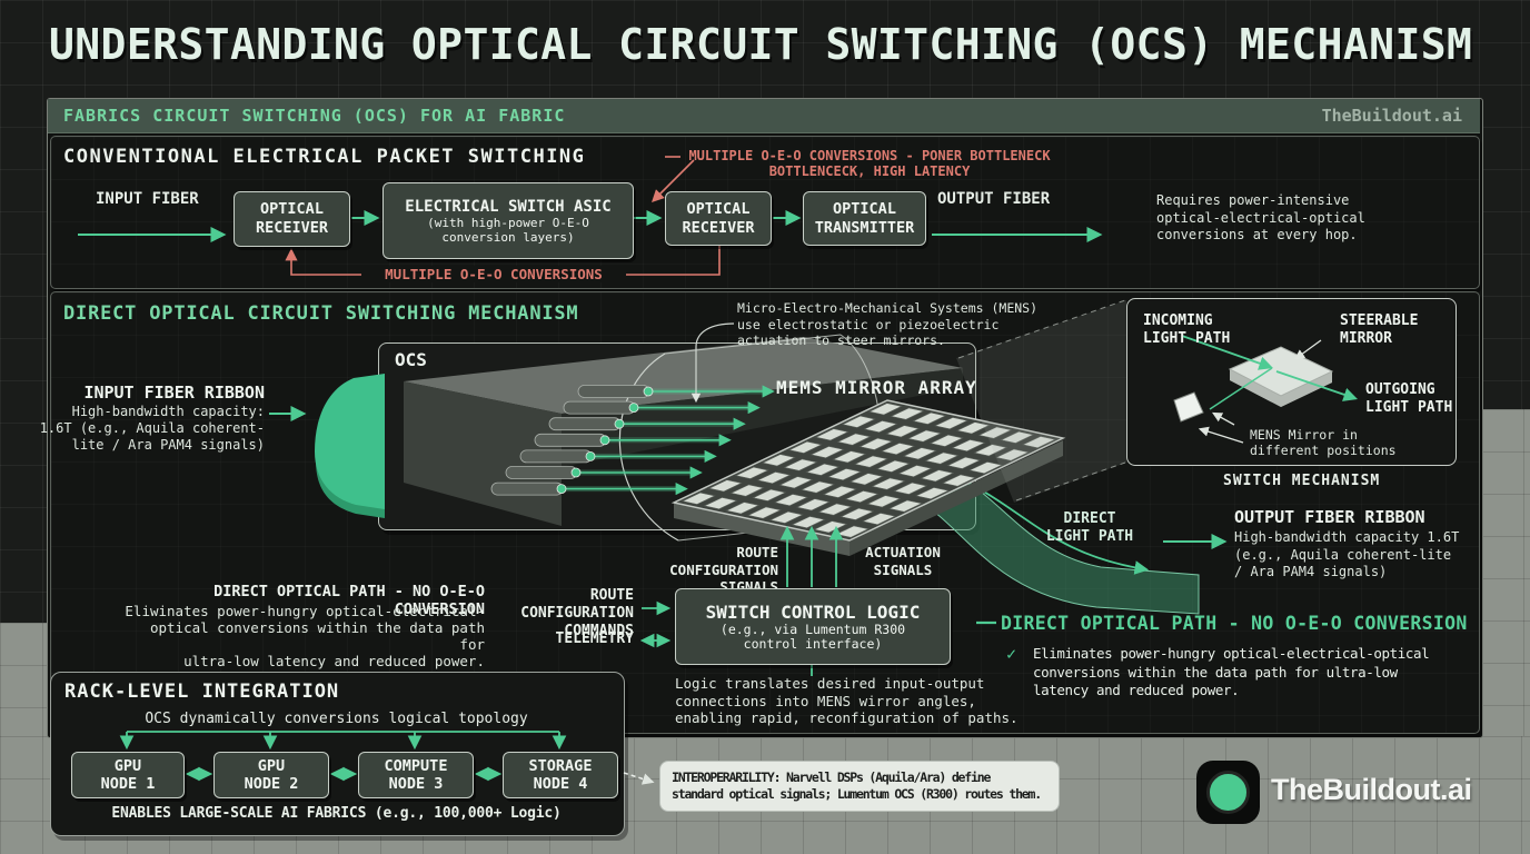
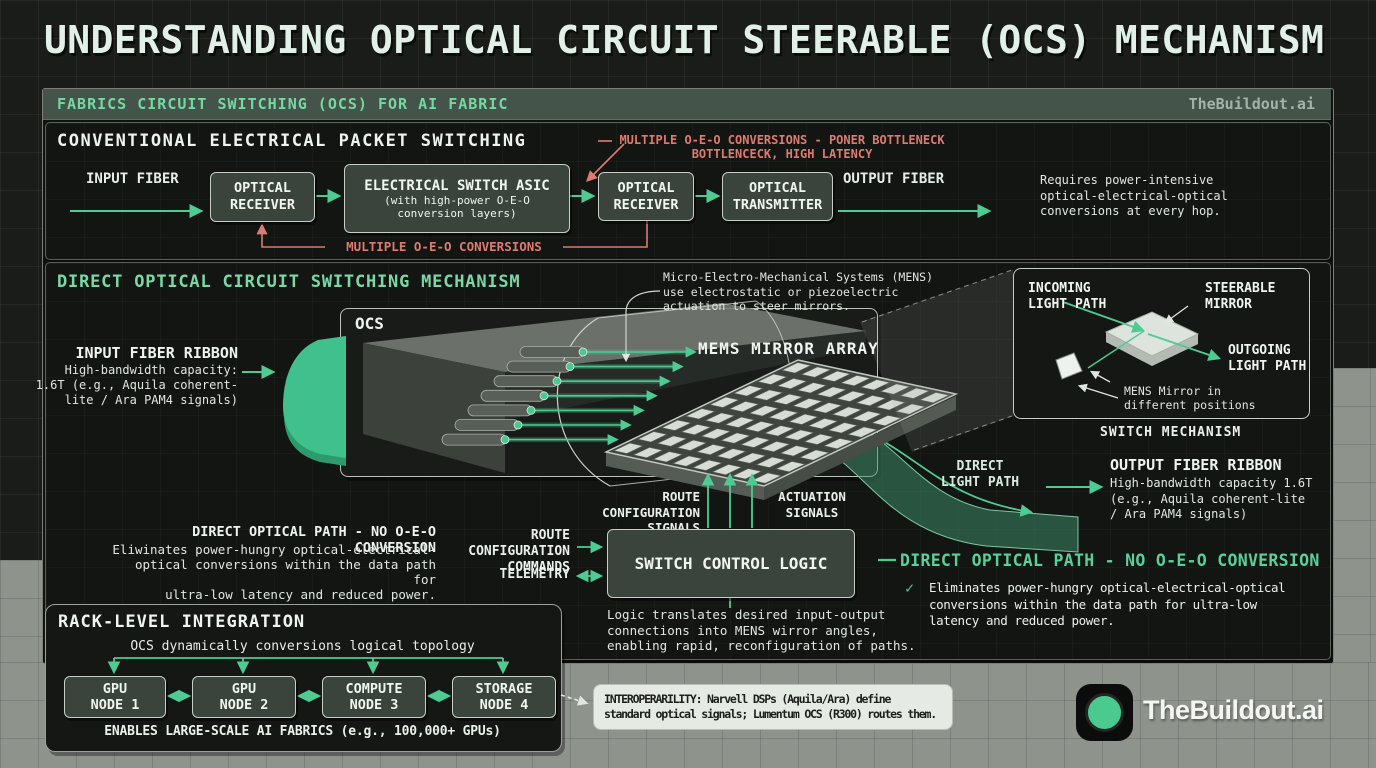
- UNDERSTANDING OPTICAL CIRCUIT SWITCHING (OCS) MECHANISM
+ UNDERSTANDING OPTICAL CIRCUIT STEERABLE (OCS) MECHANISM
  FABRICS CIRCUIT SWITCHING (OCS) FOR AI FABRIC
  TheBuildout.ai
  CONVENTIONAL ELECTRICAL PACKET SWITCHING
  MULTIPLE O-E-O CONVERSIONS - PONER BOTTLENECK
  BOTTLENCECK, HIGH LATENCY
  INPUT FIBER
  OPTICAL
  RECEIVER
  ELECTRICAL SWITCH ASIC
  (with high-power O-E-O
  conversion layers)
  OPTICAL
  RECEIVER
  OPTICAL
  TRANSMITTER
  OUTPUT FIBER
  Requires power-intensive
  optical-electrical-optical
  conversions at every hop.
  MULTIPLE O-E-O CONVERSIONS
  DIRECT OPTICAL CIRCUIT SWITCHING MECHANISM
  Micro-Electro-Mechanical Systems (MENS)
  use electrostatic or piezoelectric
  actuation to steer mirrors.
  INPUT FIBER RIBBON
  High-bandwidth capacity:
  1.6T (e.g., Aquila coherent-
  lite / Ara PAM4 signals)
  OCS
  MEMS MIRROR ARRAY
  DIRECT
  LIGHT PATH
  ROUTE CONFIGURATION
  SIGNALS
  ACTUATION
  SIGNALS
  ROUTE CONFIGURATION
  COMMANDS
  TELEMETRY
  SWITCH CONTROL LOGIC
- (e.g., via Lumentum R300
- control interface)
  Logic translates desired input-output
  connections into MENS wirror angles,
  enabling rapid, reconfiguration of paths.
  DIRECT OPTICAL PATH - NO O-E-O CONVERSION
  Eliwinates power-hungry optical-electrical-
  optical conversions within the data path for
  ultra-low latency and reduced power.
  INCOMING
  LIGHT PATH
  STEERABLE
  MIRROR
  OUTGOING
  LIGHT PATH
  MENS Mirror in
  different positions
  SWITCH MECHANISM
  OUTPUT FIBER RIBBON
  High-bandwidth capacity 1.6T
  (e.g., Aquila coherent-lite
  / Ara PAM4 signals)
  DIRECT OPTICAL PATH - NO O-E-O CONVERSION
  ✓
  Eliminates power-hungry optical-electrical-optical
  conversions within the data path for ultra-low
  latency and reduced power.
  RACK-LEVEL INTEGRATION
  OCS dynamically conversions logical topology
  GPU
  NODE 1
  GPU
  NODE 2
  COMPUTE
  NODE 3
  STORAGE
  NODE 4
- ENABLES LARGE-SCALE AI FABRICS (e.g., 100,000+ Logic)
+ ENABLES LARGE-SCALE AI FABRICS (e.g., 100,000+ GPUs)
  INTEROPERARILITY: Narvell DSPs (Aquila/Ara) define
  standard optical signals; Lumentum OCS (R300) routes them.
  TheBuildout.ai
